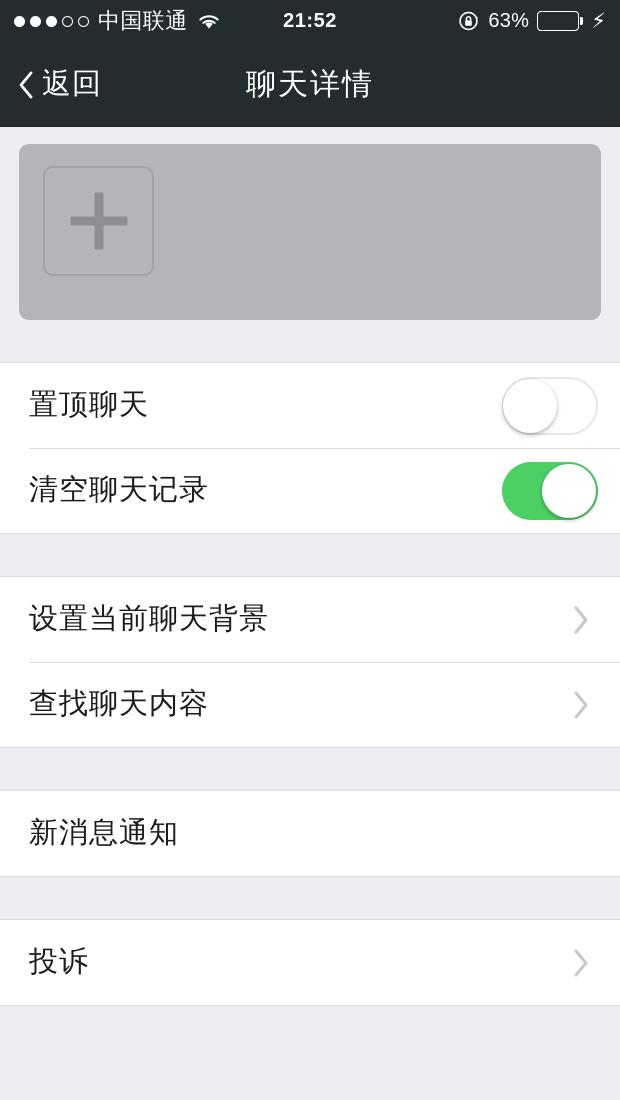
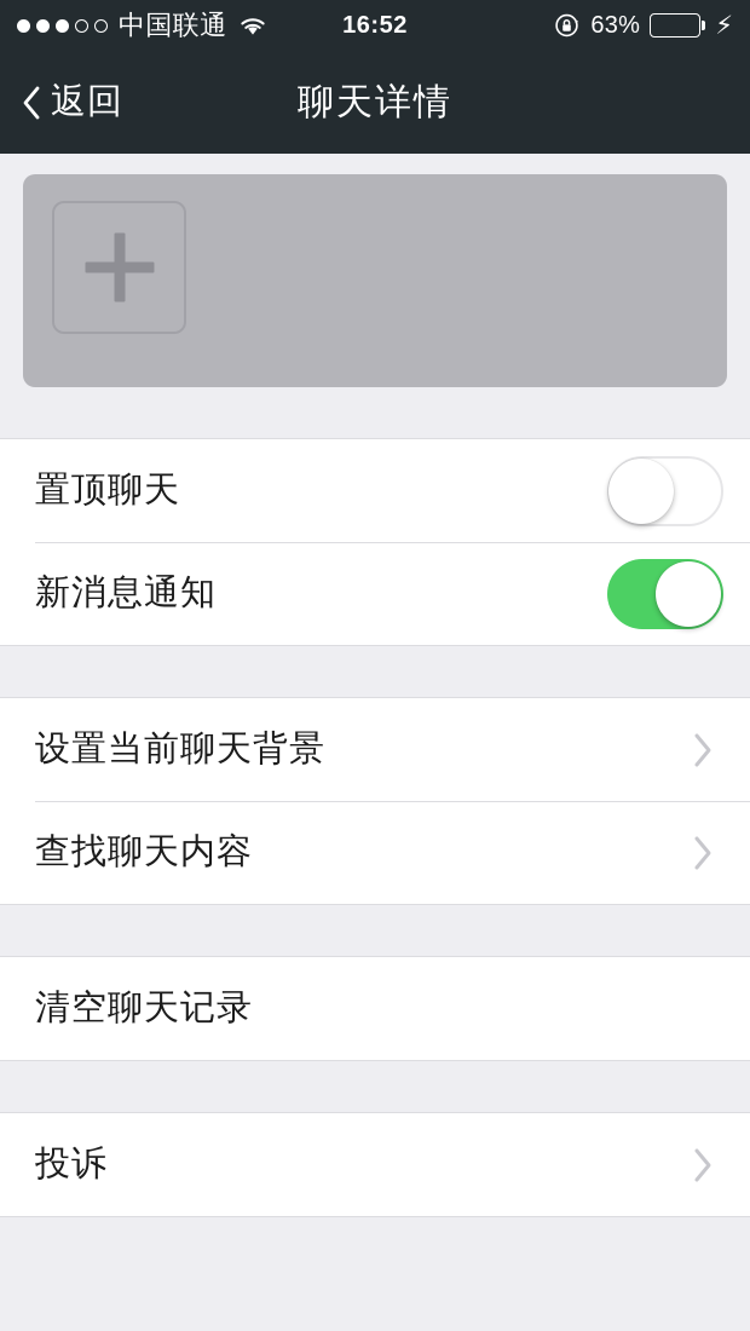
  中国联通
- 21:52
+ 16:52
  63%
  ⚡
  返回
  聊天详情
  置顶聊天
- 清空聊天记录
+ 新消息通知
  设置当前聊天背景
  查找聊天内容
- 新消息通知
+ 清空聊天记录
  投诉
